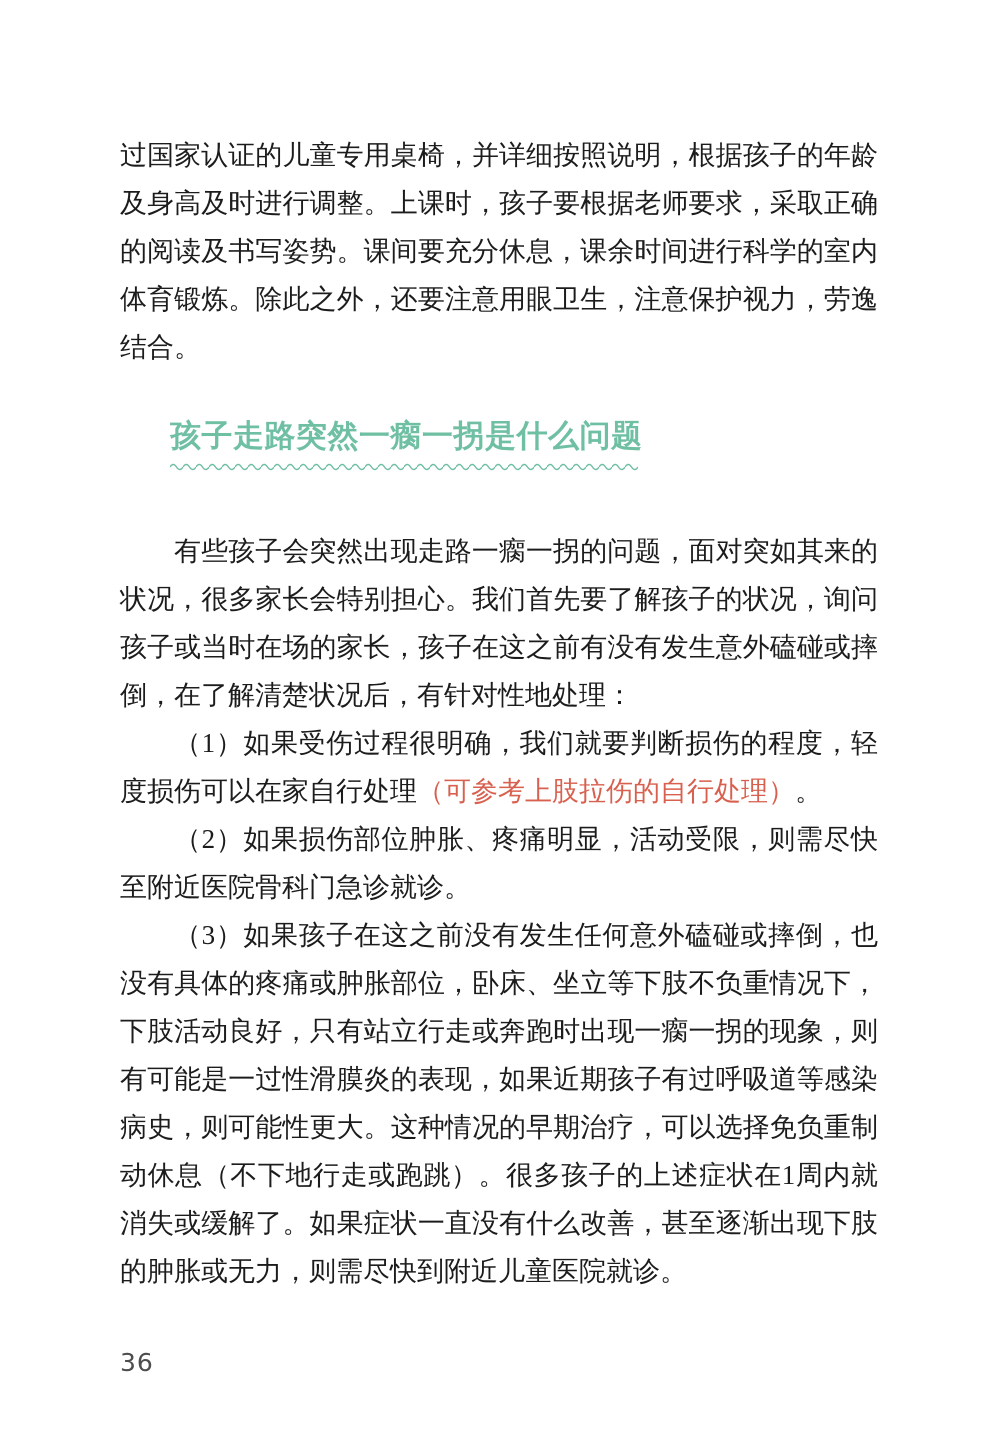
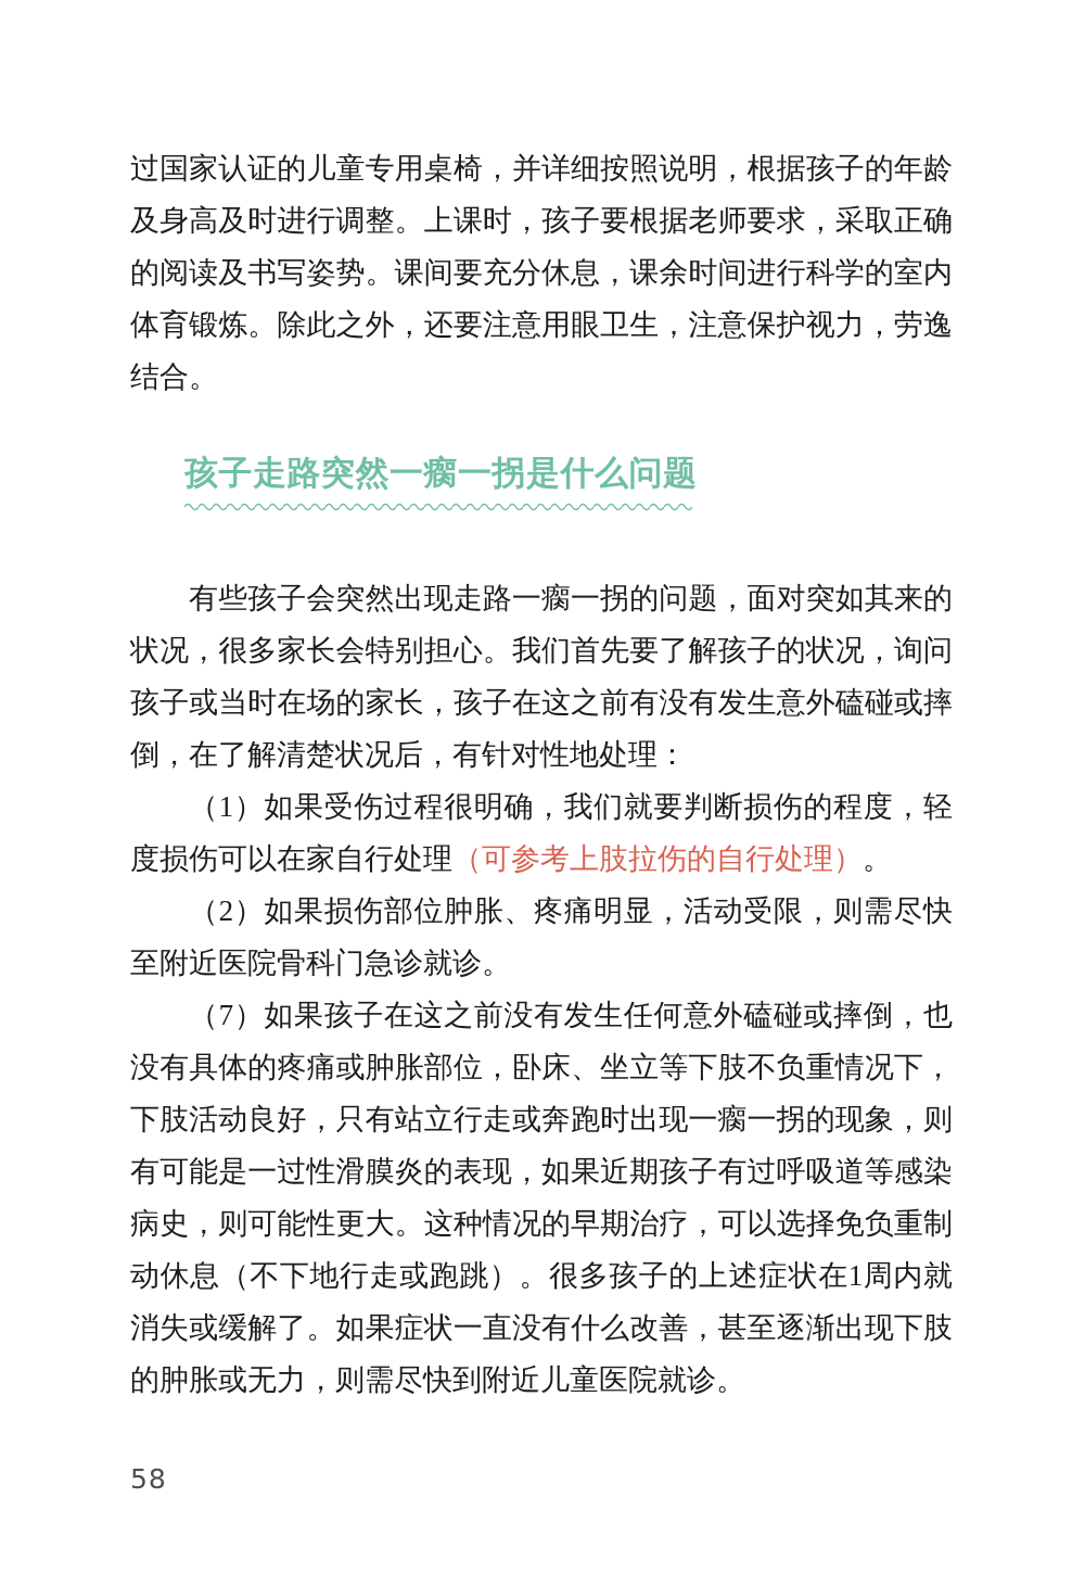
  过国家认证的儿童专用桌椅，并详细按照说明，根据孩子的年龄及身高及时进行调整。上课时，孩子要根据老师要求，采取正确的阅读及书写姿势。课间要充分休息，课余时间进行科学的室内体育锻炼。除此之外，还要注意用眼卫生，注意保护视力，劳逸结合。
  孩子走路突然一瘸一拐是什么问题
  有些孩子会突然出现走路一瘸一拐的问题，面对突如其来的状况，很多家长会特别担心。我们首先要了解孩子的状况，询问孩子或当时在场的家长，孩子在这之前有没有发生意外磕碰或摔倒，在了解清楚状况后，有针对性地处理：
  （1）如果受伤过程很明确，我们就要判断损伤的程度，轻度损伤可以在家自行处理（可参考上肢拉伤的自行处理）。
  （2）如果损伤部位肿胀、疼痛明显，活动受限，则需尽快至附近医院骨科门急诊就诊。
- （3）如果孩子在这之前没有发生任何意外磕碰或摔倒，也没有具体的疼痛或肿胀部位，卧床、坐立等下肢不负重情况下，下肢活动良好，只有站立行走或奔跑时出现一瘸一拐的现象，则有可能是一过性滑膜炎的表现，如果近期孩子有过呼吸道等感染病史，则可能性更大。这种情况的早期治疗，可以选择免负重制动休息（不下地行走或跑跳）。很多孩子的上述症状在1周内就消失或缓解了。如果症状一直没有什么改善，甚至逐渐出现下肢的肿胀或无力，则需尽快到附近儿童医院就诊。
+ （7）如果孩子在这之前没有发生任何意外磕碰或摔倒，也没有具体的疼痛或肿胀部位，卧床、坐立等下肢不负重情况下，下肢活动良好，只有站立行走或奔跑时出现一瘸一拐的现象，则有可能是一过性滑膜炎的表现，如果近期孩子有过呼吸道等感染病史，则可能性更大。这种情况的早期治疗，可以选择免负重制动休息（不下地行走或跑跳）。很多孩子的上述症状在1周内就消失或缓解了。如果症状一直没有什么改善，甚至逐渐出现下肢的肿胀或无力，则需尽快到附近儿童医院就诊。
- 36
+ 58
